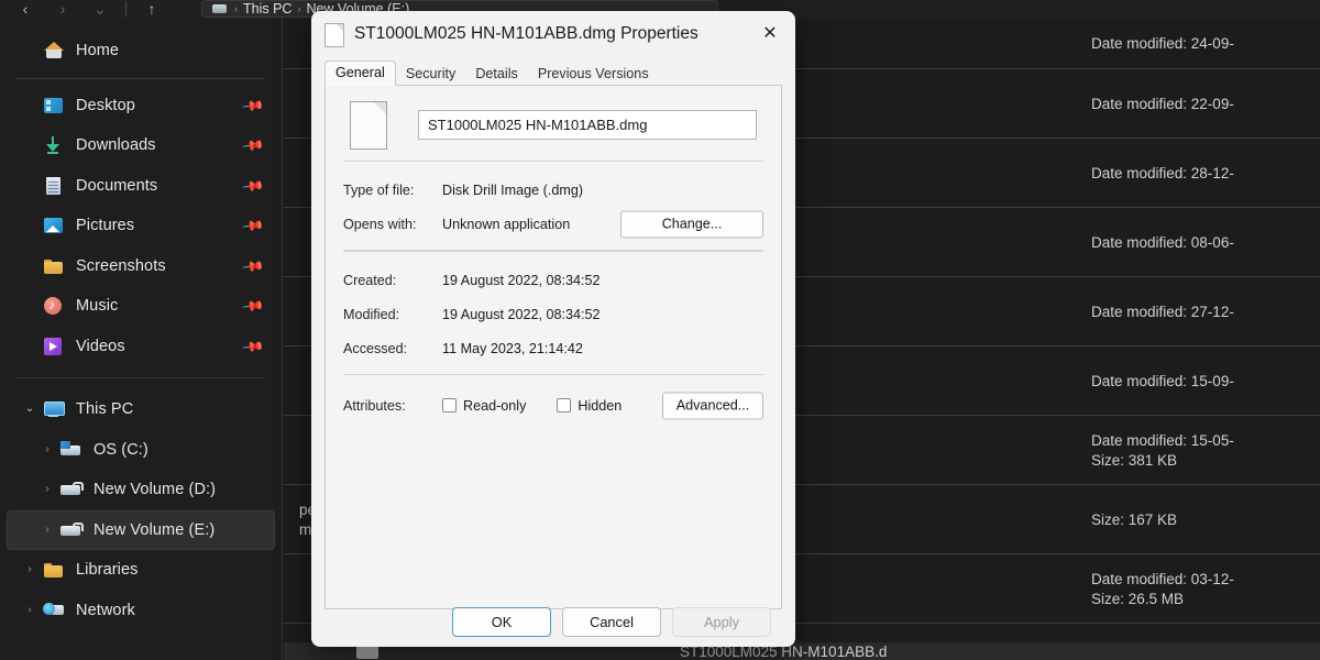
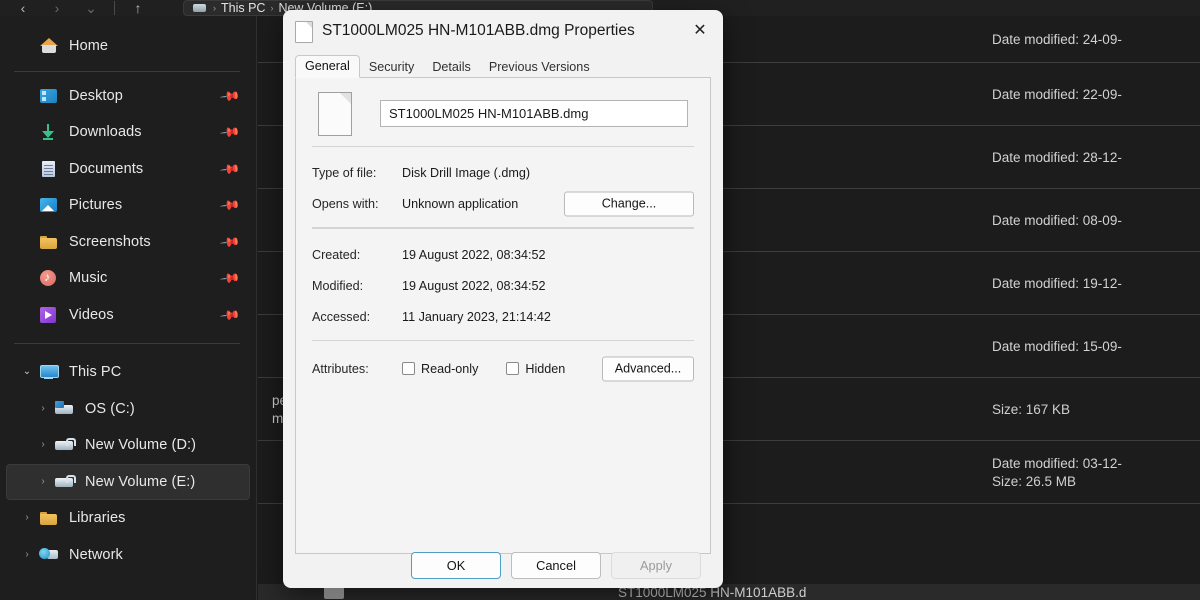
  ‹
  ›
  ⌄
  ↑
  ›
  This PC
  ›
  New Volume (E:)
  Home
  Desktop
  Downloads
  Documents
  Pictures
  Screenshots
  Music
  Videos
  ⌄
  This PC
  ›
  OS (C:)
  ›
  New Volume (D:)
  ›
  New Volume (E:)
  ›
  Libraries
  ›
  Network
  Date modified: 24-09-
  Date modified: 22-09-
  Date modified: 28-12-
- Date modified: 08-06-
+ Date modified: 08-09-
- Date modified: 27-12-
+ Date modified: 19-12-
  Date modified: 15-09-
- Date modified: 15-05-
- Size: 381 KB
  Size: 167 KB
  Date modified: 03-12-
  Size: 26.5 MB
  ST1000LM025 HN-M101ABB.d
  ST1000LM025 HN-M101ABB.dmg Properties
  ✕
  General
  Security
  Details
  Previous Versions
  ST1000LM025 HN-M101ABB.dmg
  Type of file:
  Disk Drill Image (.dmg)
  Opens with:
  Unknown application
  Change...
  Created:
  19 August 2022, 08:34:52
  Modified:
  19 August 2022, 08:34:52
  Accessed:
- 11 May 2023, 21:14:42
+ 11 January 2023, 21:14:42
  Attributes:
  Read-only
  Hidden
  Advanced...
  OK
  Cancel
  Apply
